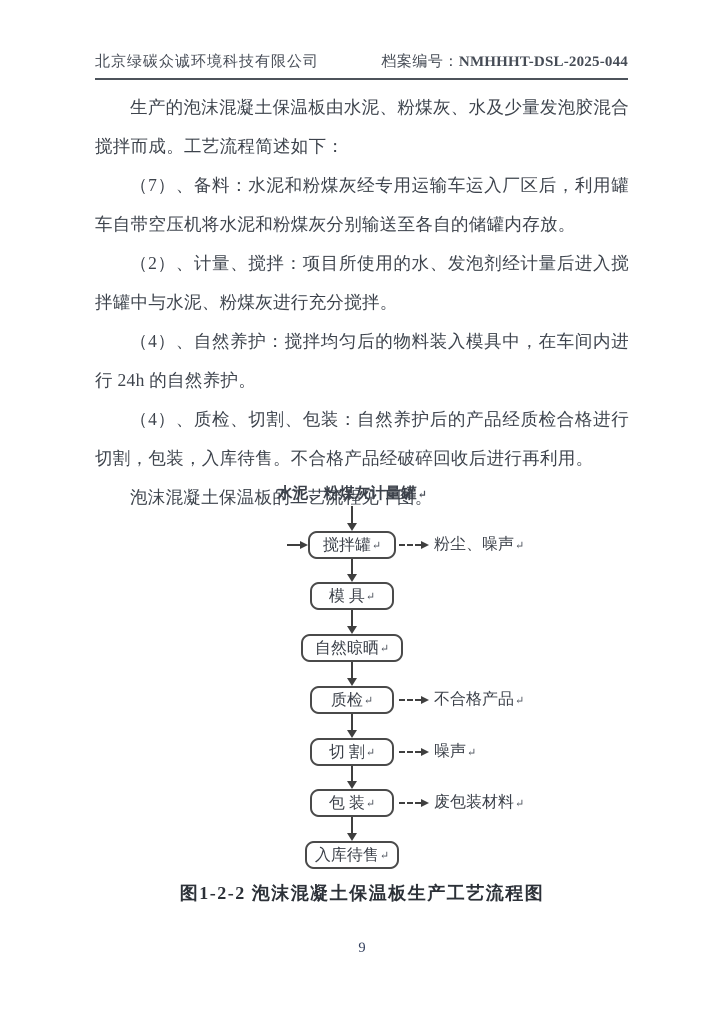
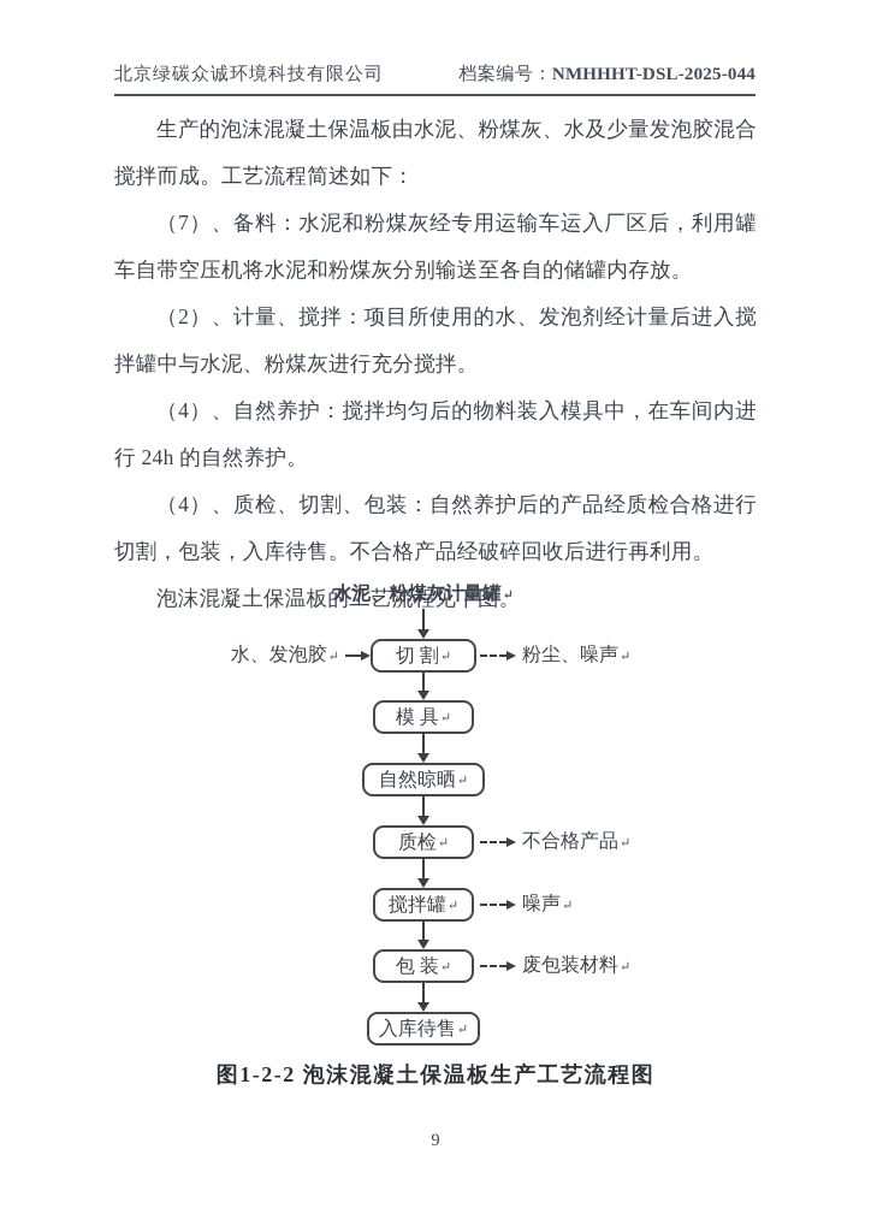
  北京绿碳众诚环境科技有限公司
  档案编号：NMHHHT-DSL-2025-044
  生产的泡沫混凝土保温板由水泥、粉煤灰、水及少量发泡胶混合搅拌而成。工艺流程简述如下：
  （7）、备料：水泥和粉煤灰经专用运输车运入厂区后，利用罐车自带空压机将水泥和粉煤灰分别输送至各自的储罐内存放。
  （2）、计量、搅拌：项目所使用的水、发泡剂经计量后进入搅拌罐中与水泥、粉煤灰进行充分搅拌。
  （4）、自然养护：搅拌均匀后的物料装入模具中，在车间内进行 24h 的自然养护。
  （4）、质检、切割、包装：自然养护后的产品经质检合格进行切割，包装，入库待售。不合格产品经破碎回收后进行再利用。
  泡沫混凝土保温板的工艺流程见下图。
  水泥、粉煤灰计量罐↵
- 搅拌罐
+ 切 割
  ↵
+ 水、发泡胶↵
  粉尘、噪声↵
  模 具
  ↵
  自然晾晒
  ↵
  质检
  ↵
  不合格产品↵
- 切 割
+ 搅拌罐
  ↵
  噪声↵
  包 装
  ↵
  废包装材料↵
  入库待售
  ↵
  图1-2-2 泡沫混凝土保温板生产工艺流程图
  9
